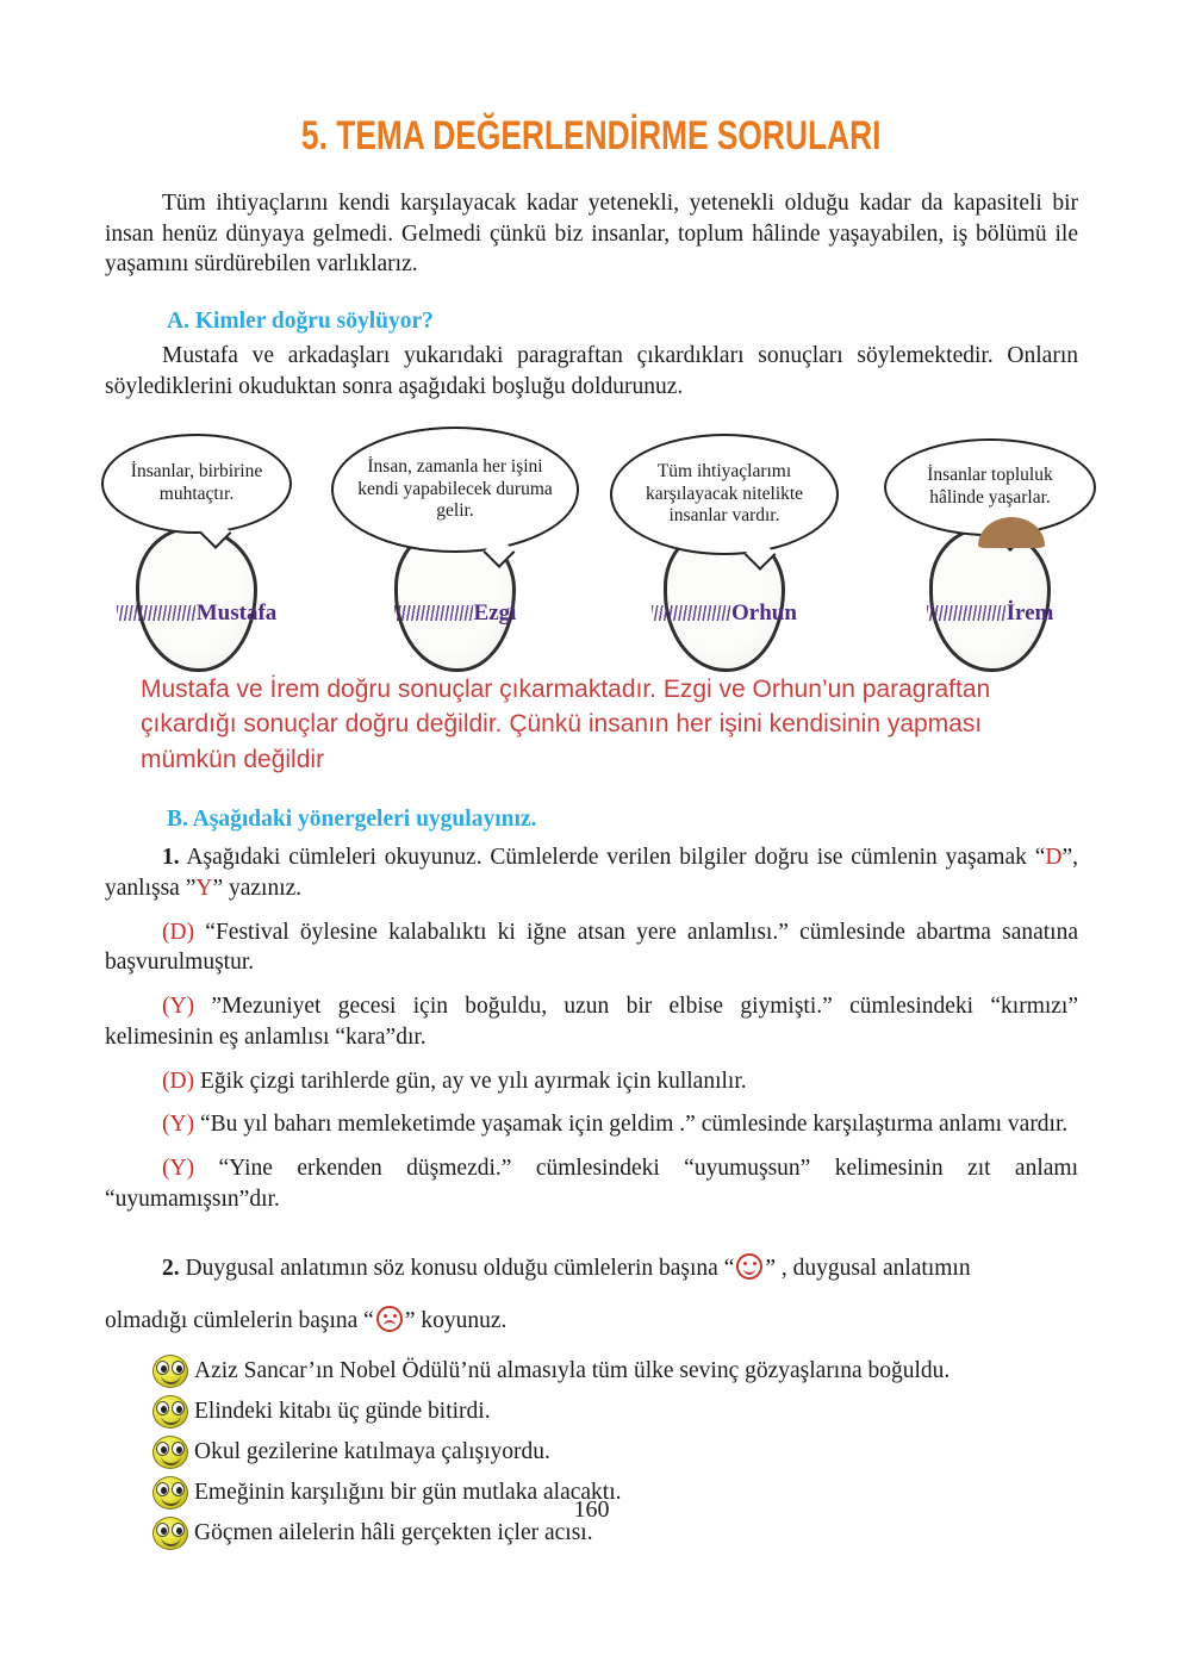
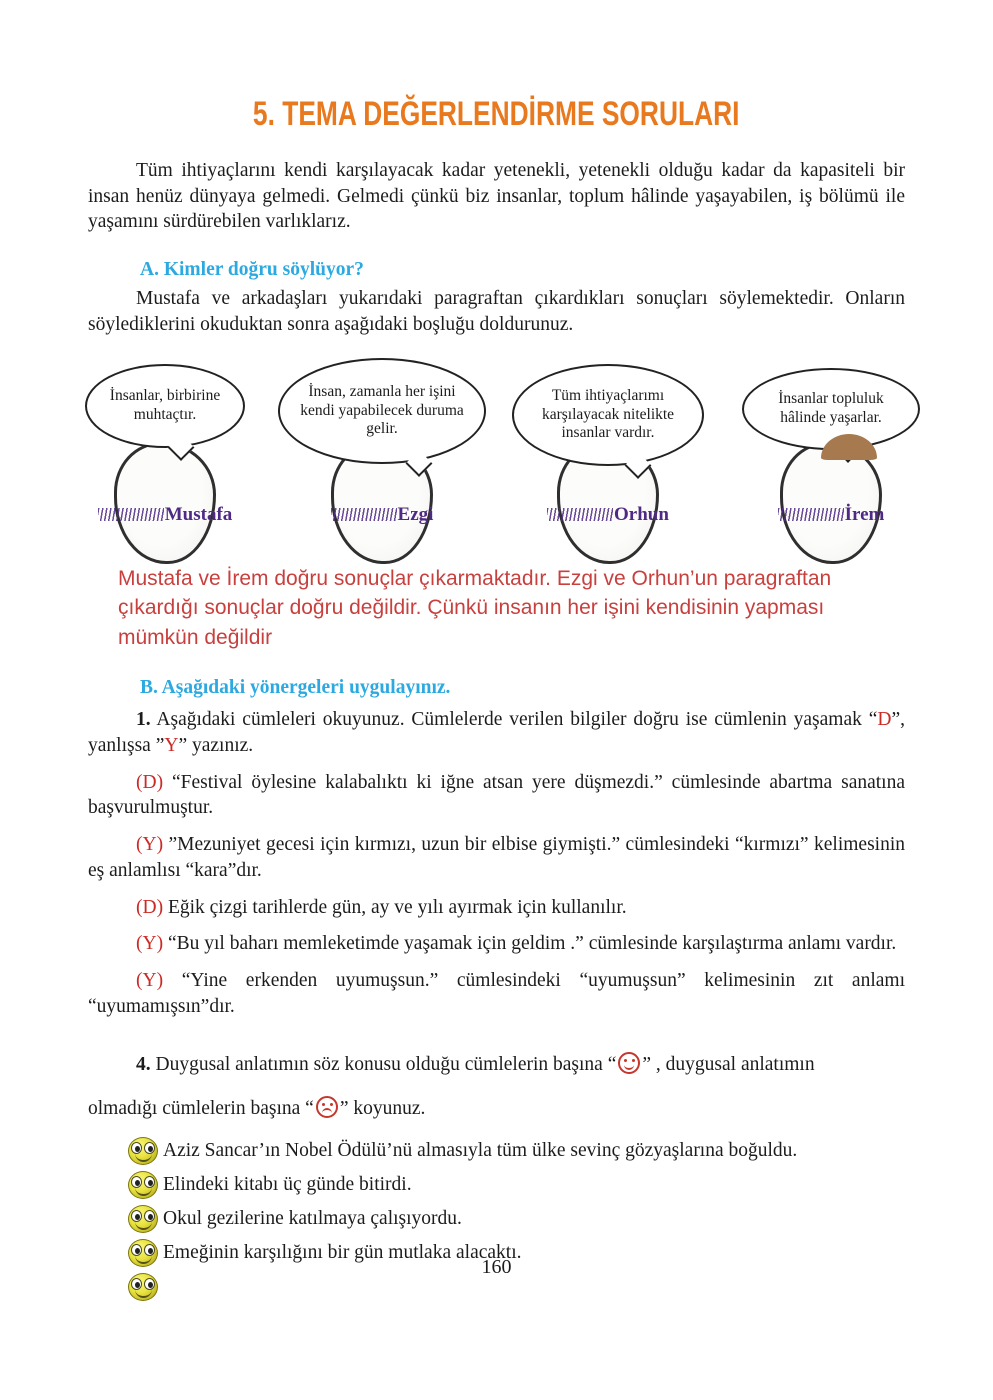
  5. TEMA DEĞERLENDİRME SORULARI
  Tüm ihtiyaçlarını kendi karşılayacak kadar yetenekli, yetenekli olduğu kadar da kapasiteli bir insan henüz dünyaya gelmedi. Gelmedi çünkü biz insanlar, toplum hâlinde yaşayabilen, iş bölümü ile yaşamını sürdürebilen varlıklarız.
  A. Kimler doğru söylüyor?
  Mustafa ve arkadaşları yukarıdaki paragraftan çıkardıkları sonuçları söylemektedir. Onların söylediklerini okuduktan sonra aşağıdaki boşluğu doldurunuz.
  İnsanlar, birbirine muhtaçtır.
  Mustafa
  İnsan, zamanla her işini kendi yapabilecek duruma gelir.
  Ezgi
  Tüm ihtiyaçlarımı karşılayacak nitelikte insanlar vardır.
  Orhun
  İnsanlar topluluk hâlinde yaşarlar.
  İrem
  Mustafa ve İrem doğru sonuçlar çıkarmaktadır. Ezgi ve Orhun’un paragraftan çıkardığı sonuçlar doğru değildir. Çünkü insanın her işini kendisinin yapması mümkün değildir
  B. Aşağıdaki yönergeleri uygulayınız.
  1. Aşağıdaki cümleleri okuyunuz. Cümlelerde verilen bilgiler doğru ise cümlenin yaşamak “D”, yanlışsa ”Y” yazınız.
- (D) “Festival öylesine kalabalıktı ki iğne atsan yere anlamlısı.” cümlesinde abartma sanatına başvurulmuştur.
+ (D) “Festival öylesine kalabalıktı ki iğne atsan yere düşmezdi.” cümlesinde abartma sanatına başvurulmuştur.
- (Y) ”Mezuniyet gecesi için boğuldu, uzun bir elbise giymişti.” cümlesindeki “kırmızı” kelimesinin eş anlamlısı “kara”dır.
+ (Y) ”Mezuniyet gecesi için kırmızı, uzun bir elbise giymişti.” cümlesindeki “kırmızı” kelimesinin eş anlamlısı “kara”dır.
  (D) Eğik çizgi tarihlerde gün, ay ve yılı ayırmak için kullanılır.
  (Y) “Bu yıl baharı memleketimde yaşamak için geldim .” cümlesinde karşılaştırma anlamı vardır.
- (Y) “Yine erkenden düşmezdi.” cümlesindeki “uyumuşsun” kelimesinin zıt anlamı “uyumamışsın”dır.
+ (Y) “Yine erkenden uyumuşsun.” cümlesindeki “uyumuşsun” kelimesinin zıt anlamı “uyumamışsın”dır.
- 2. Duygusal anlatımın söz konusu olduğu cümlelerin başına “ ” , duygusal anlatımın
+ 4. Duygusal anlatımın söz konusu olduğu cümlelerin başına “ ” , duygusal anlatımın
  olmadığı cümlelerin başına “ ” koyunuz.
  Aziz Sancar’ın Nobel Ödülü’nü almasıyla tüm ülke sevinç gözyaşlarına boğuldu.
  Elindeki kitabı üç günde bitirdi.
  Okul gezilerine katılmaya çalışıyordu.
  Emeğinin karşılığını bir gün mutlaka alacaktı.
- Göçmen ailelerin hâli gerçekten içler acısı.
  160
